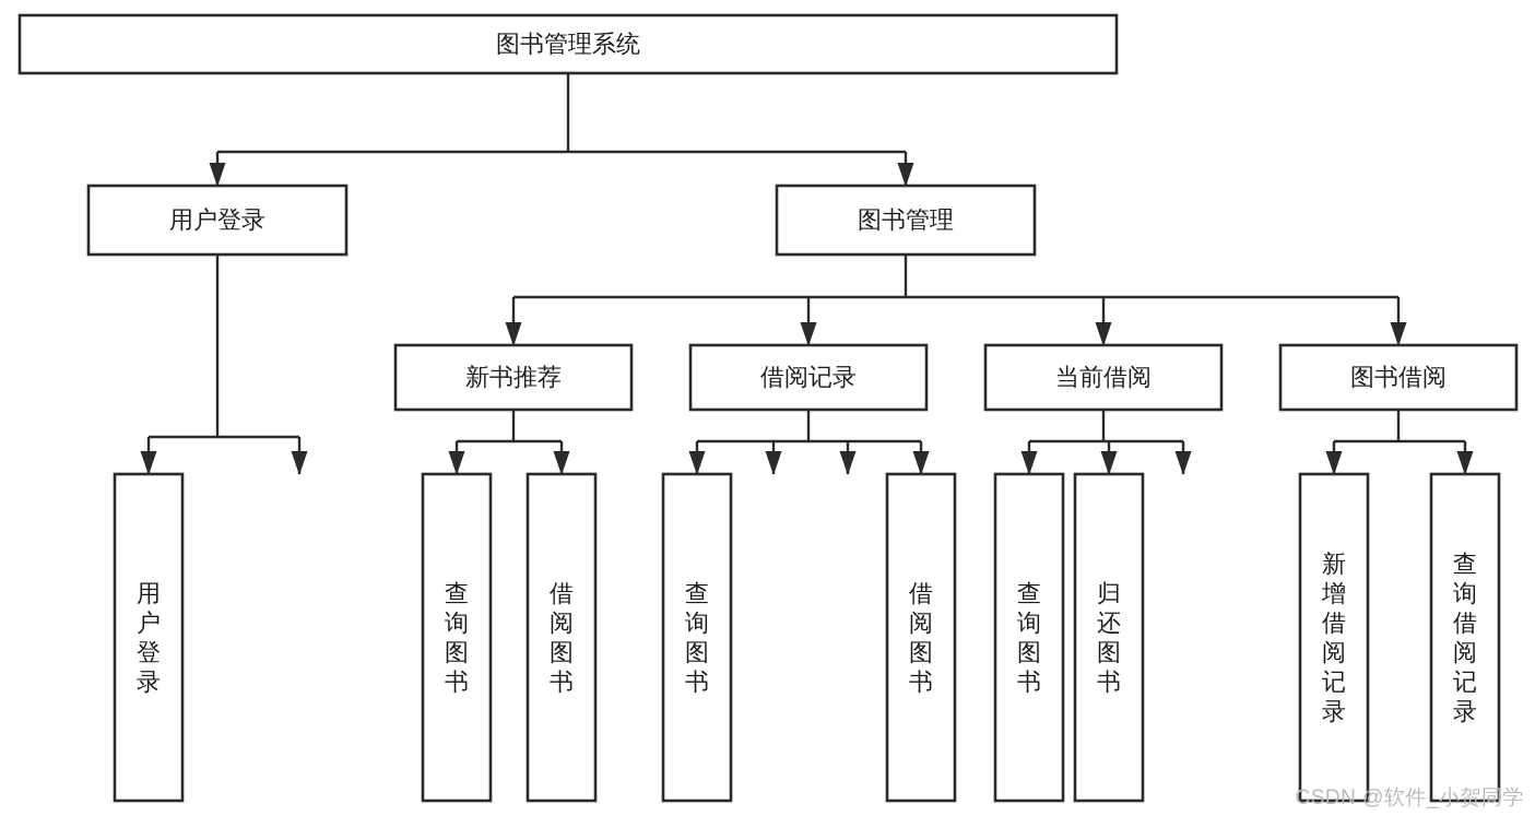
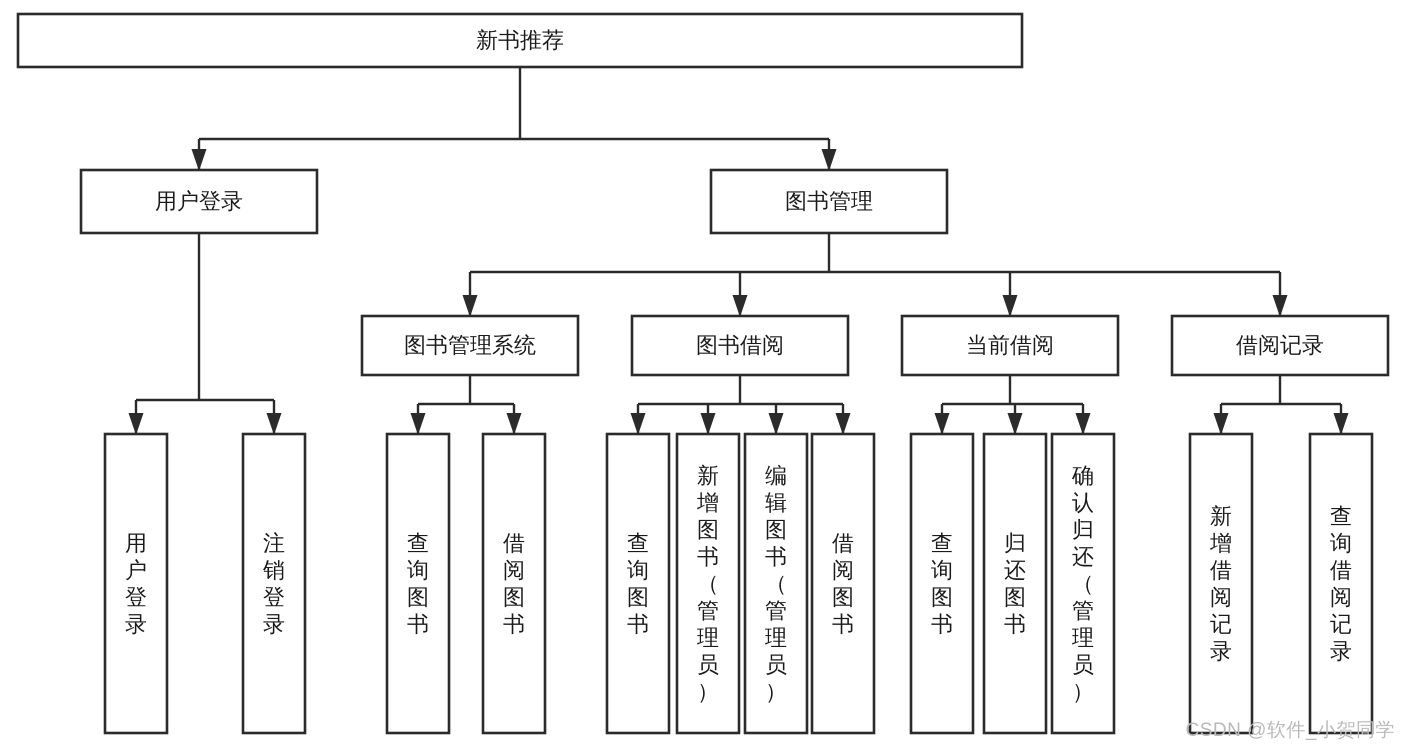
- 图书管理系统
+ 新书推荐
  用户登录
  图书管理
- 新书推荐
+ 图书管理系统
- 借阅记录
+ 图书借阅
  当前借阅
- 图书借阅
+ 借阅记录
  用户登录
+ 注销登录
  查询图书
  借阅图书
  查询图书
+ 新增图书（管理员）
+ 编辑图书（管理员）
  借阅图书
  查询图书
  归还图书
+ 确认归还（管理员）
  新增借阅记录
  查询借阅记录
  CSDN @软件_小贺同学
